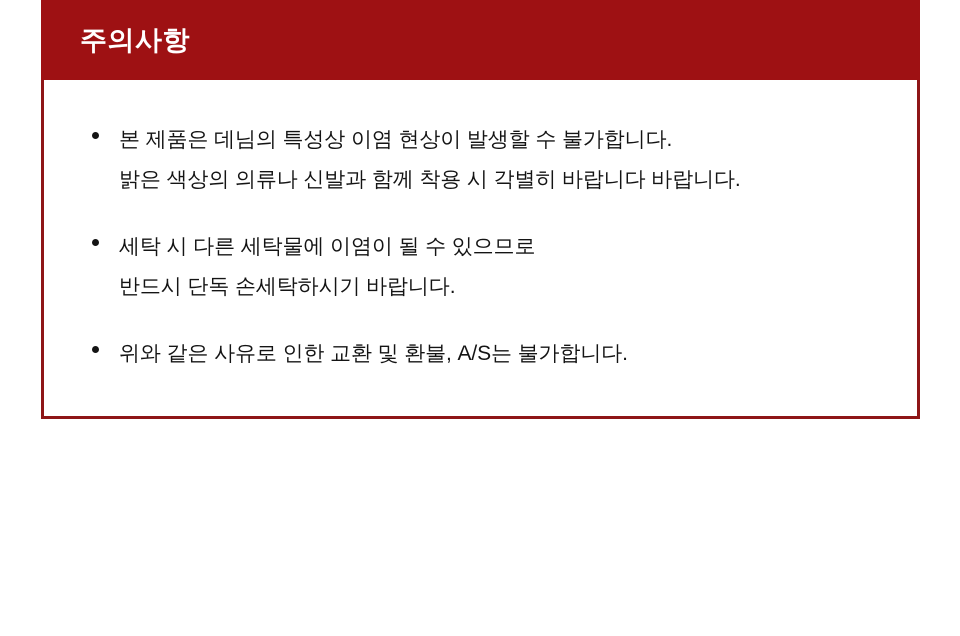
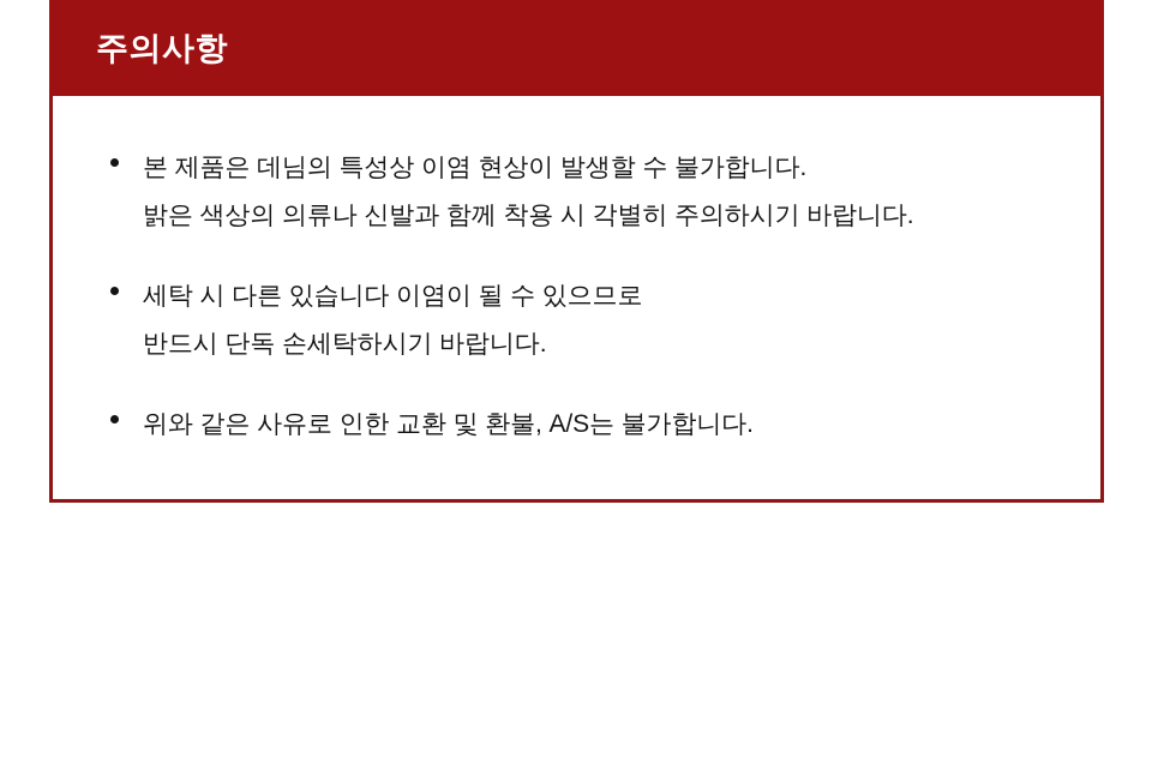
  주의사항
  본 제품은 데님의 특성상 이염 현상이 발생할 수 불가합니다.
- 밝은 색상의 의류나 신발과 함께 착용 시 각별히 바랍니다 바랍니다.
+ 밝은 색상의 의류나 신발과 함께 착용 시 각별히 주의하시기 바랍니다.
- 세탁 시 다른 세탁물에 이염이 될 수 있으므로
+ 세탁 시 다른 있습니다 이염이 될 수 있으므로
  반드시 단독 손세탁하시기 바랍니다.
  위와 같은 사유로 인한 교환 및 환불, A/S는 불가합니다.
